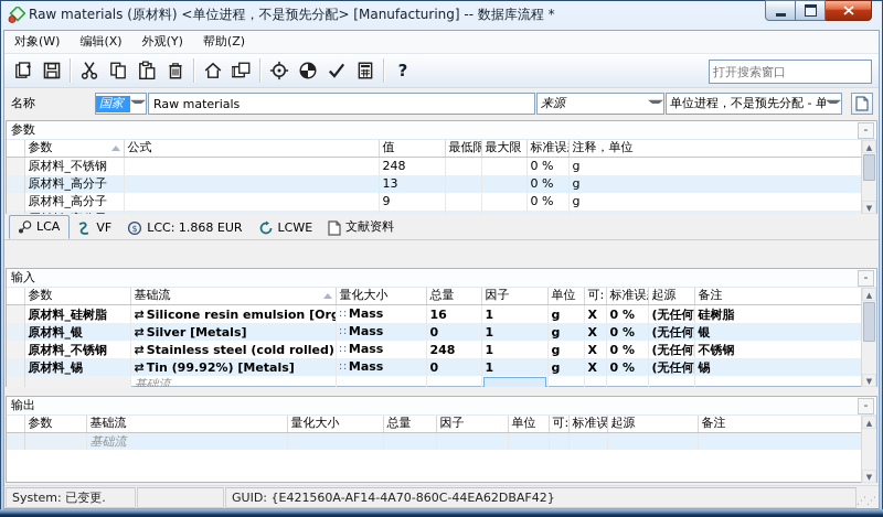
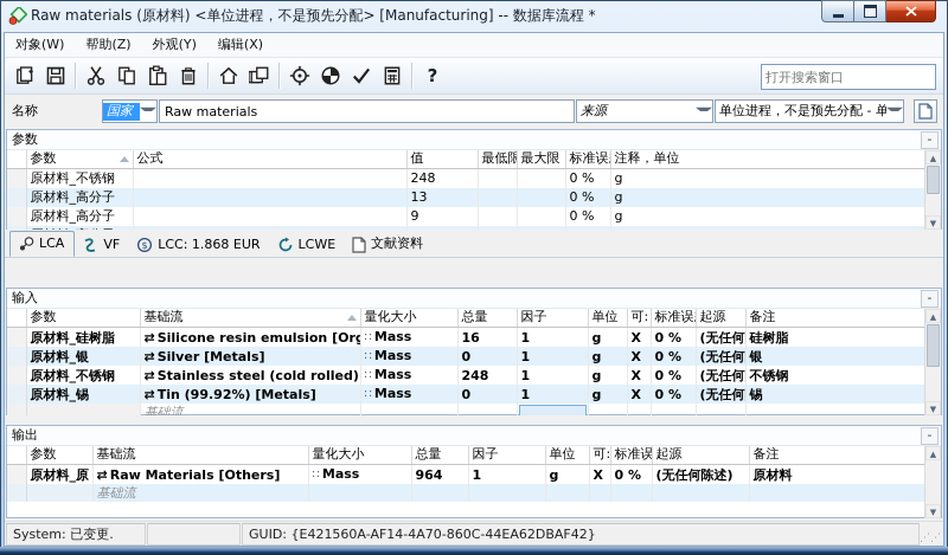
  Raw materials (原材料) <单位进程，不是预先分配> [Manufacturing] -- 数据库流程 *
  对象(W)
- 编辑(X)
+ 帮助(Z)
  外观(Y)
- 帮助(Z)
+ 编辑(X)
  ?
  打开搜索窗口
  名称
  国家
  Raw materials
  来源
  单位进程，不是预先分配 - 单
  参数
  -
  	参数	公式	值	最低限	最大限	标准误	注释，单位
  	原材料_不锈钢		248			0 %	g
  	原材料_高分子		13			0 %	g
  	原材料_高分子		9			0 %	g
  ▲
  ▼
  LCA
  VF
  $
  LCC: 1.868 EUR
  LCWE
  文献资料
  输入
  -
  	参数	基础流	量化大小	总量	因子	单位	可:	标准误	起源	备注
  	原材料_硅树脂	⇄ Silicone resin emulsion [Or	∷ Mass	16	1	g	X	0 %	(无任何	硅树脂
  	原材料_银	⇄ Silver [Metals]	∷ Mass	0	1	g	X	0 %	(无任何	银
  	原材料_不锈钢	⇄ Stainless steel (cold rolled)	∷ Mass	248	1	g	X	0 %	(无任何	不锈钢
  	原材料_锡	⇄ Tin (99.92%) [Metals]	∷ Mass	0	1	g	X	0 %	(无任何	锡
  		基础流
  ▲
  ▼
  输出
  -
  	参数	基础流	量化大小	总量	因子	单位	可:	标准误	起源	备注
+ 	原材料_原	⇄ Raw Materials [Others]	∷ Mass	964	1	g	X	0 %	(无任何陈述)	原材料
  		基础流
  ▲
  ▼
  System: 已变更.
  GUID: {E421560A-AF14-4A70-860C-44EA62DBAF42}
  ⋰⋰
